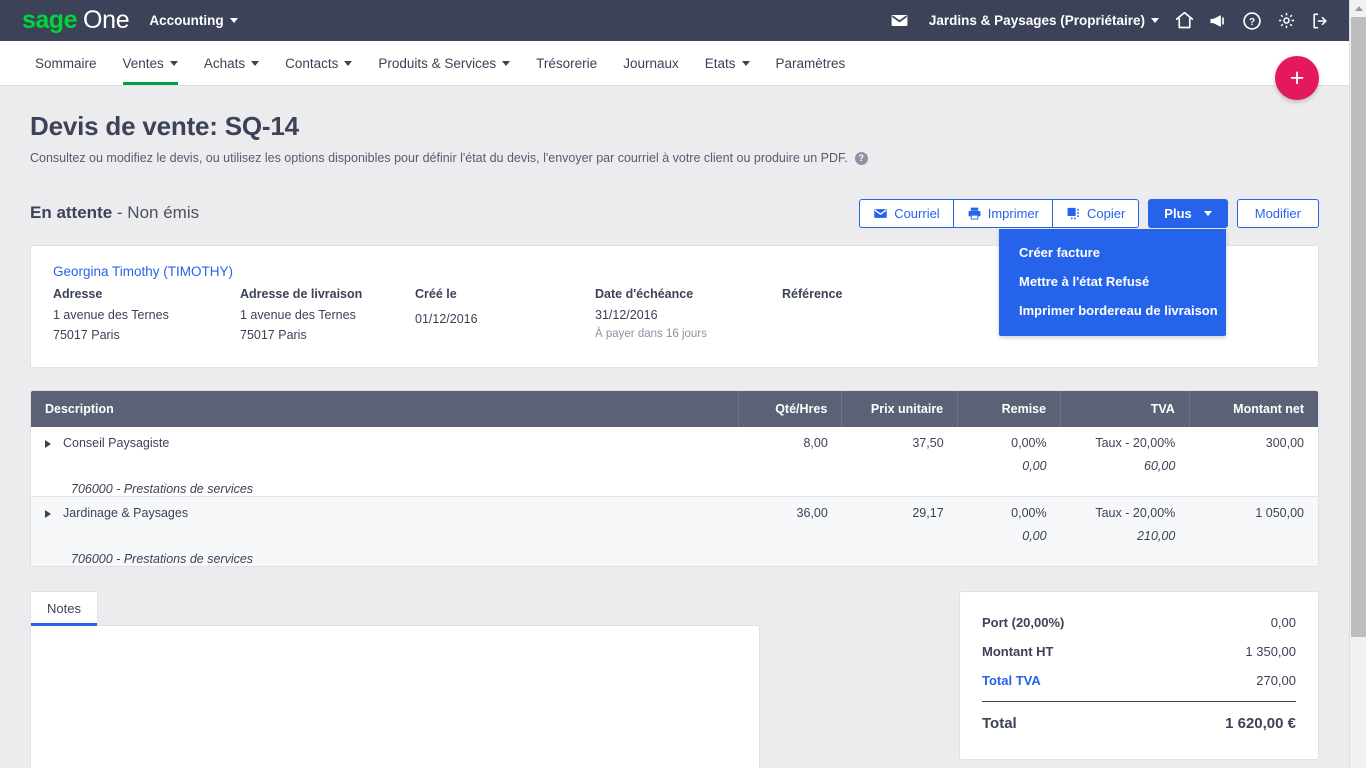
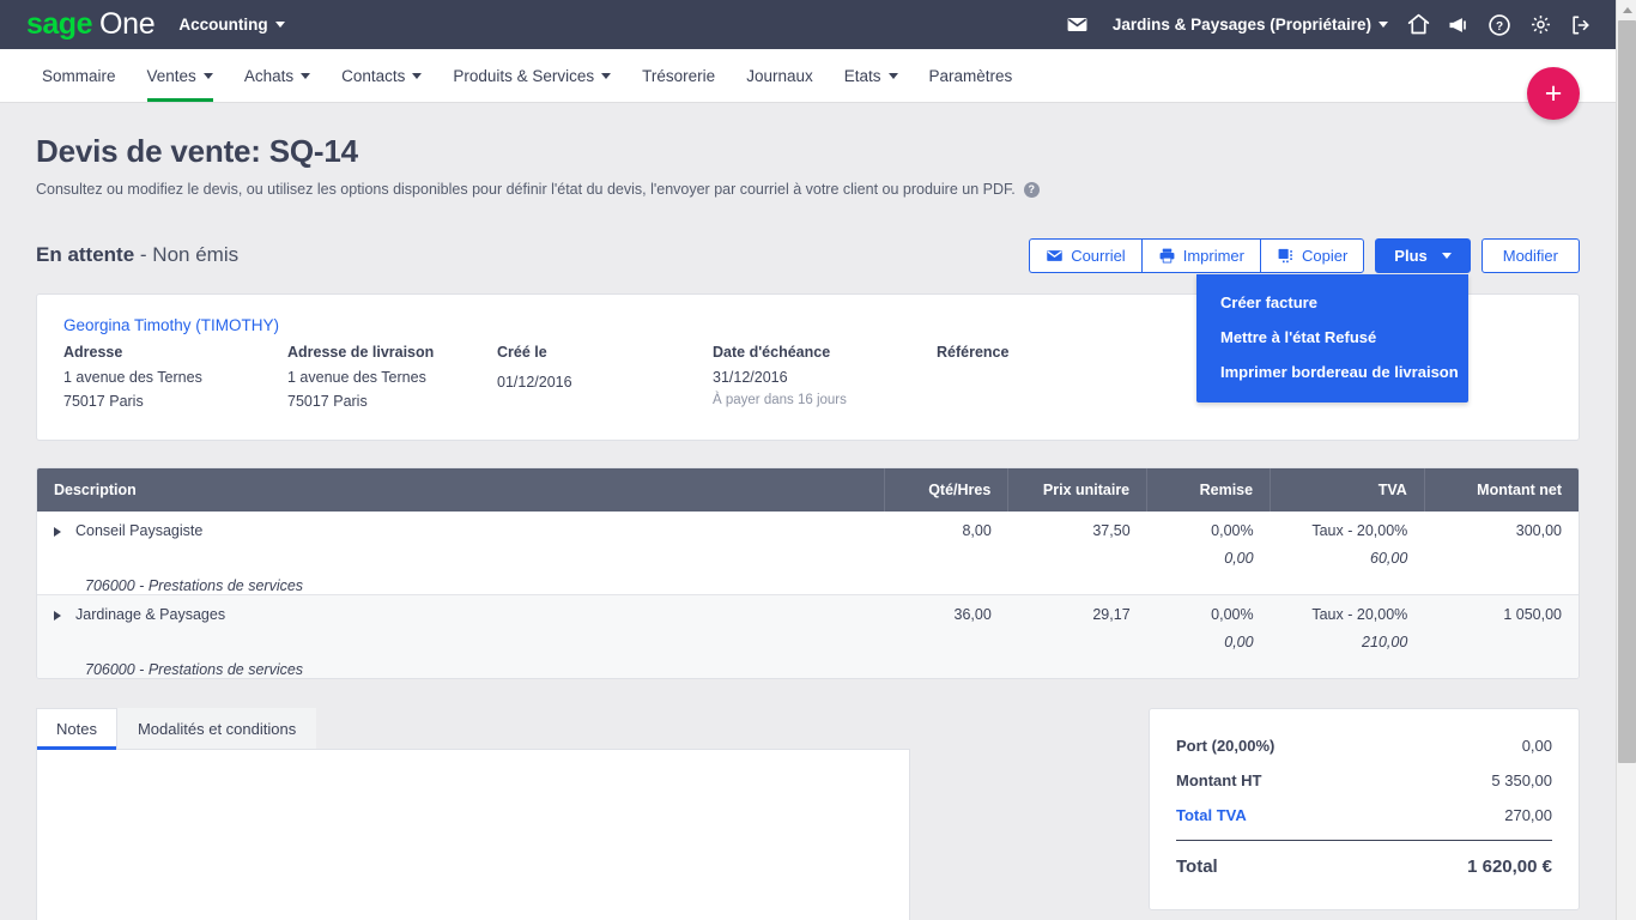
  sage
  One
  Accounting
  Jardins & Paysages (Propriétaire)
  ?
  Sommaire
  Ventes
  Achats
  Contacts
  Produits & Services
  Trésorerie
  Journaux
  Etats
  Paramètres
  +
  Devis de vente: SQ-14
  Consultez ou modifiez le devis, ou utilisez les options disponibles pour définir l'état du devis, l'envoyer par courriel à votre client ou produire un PDF.
  ?
  En attente - Non émis
  Courriel
  Imprimer
  Copier
  Plus
  Modifier
  Créer facture
  Mettre à l'état Refusé
  Imprimer bordereau de livraison
  Georgina Timothy (TIMOTHY)
  Adresse
  1 avenue des Ternes
  75017 Paris
  Adresse de livraison
  1 avenue des Ternes
  75017 Paris
  Créé le
  01/12/2016
  Date d'échéance
  31/12/2016
  À payer dans 16 jours
  Référence
  Description	Qté/Hres	Prix unitaire	Remise	TVA	Montant net
  Conseil Paysagiste	8,00	37,50	0,00%	Taux - 20,00%	300,00
  			0,00	60,00
  706000 - Prestations de services
  Jardinage & Paysages	36,00	29,17	0,00%	Taux - 20,00%	1 050,00
  			0,00	210,00
  706000 - Prestations de services
  Notes
+ Modalités et conditions
  Port (20,00%)
  0,00
  Montant HT
- 1 350,00
+ 5 350,00
  Total TVA
  270,00
  Total
  1 620,00 €
